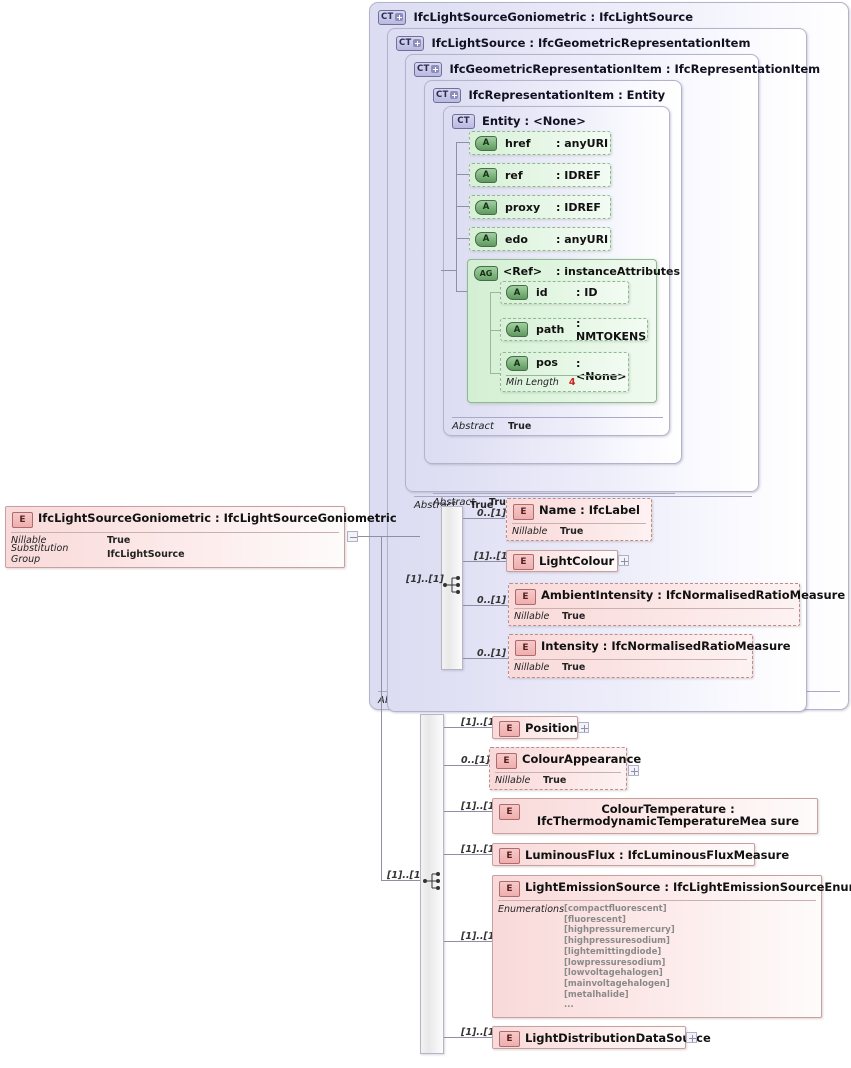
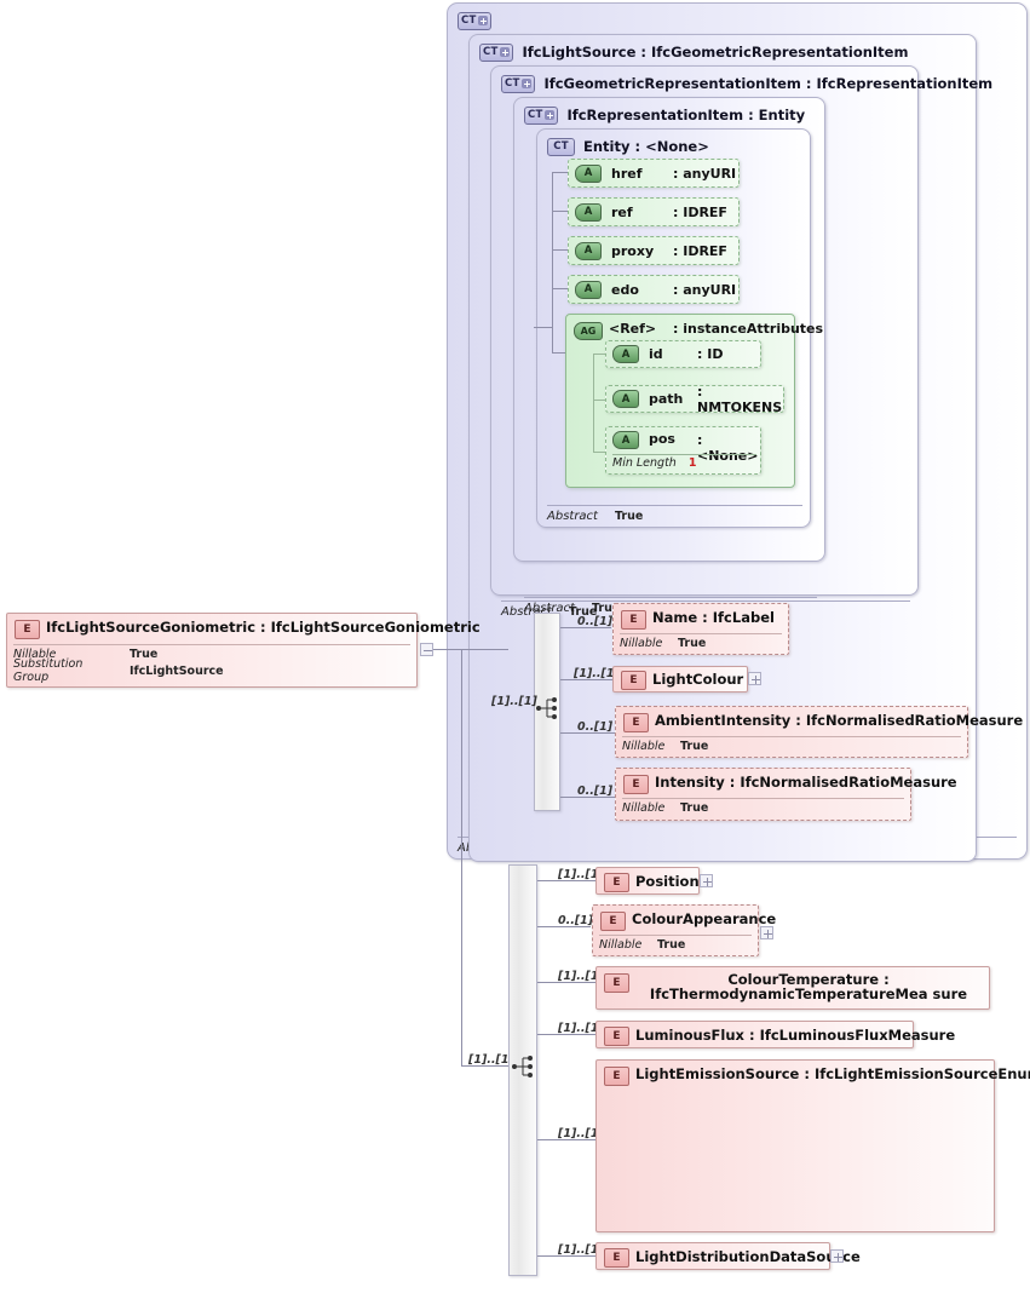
  CT
- IfcLightSourceGoniometric : IfcLightSource
  CT
  IfcLightSource : IfcGeometricRepresentationItem
  CT
  IfcGeometricRepresentationItem : IfcRepresentationItem
  Abstract
  True
  CT
  IfcRepresentationItem : Entity
  Abstract
  Tru
  CT
  Entity : <None>
  Abstract
  True
  A
  href
  : anyURI
  A
  ref
  : IDREF
  A
  proxy
  : IDREF
  A
  edo
  : anyURI
  AG
  <Ref>
  : instanceAttributes
  A
  id
  : ID
  A
  path
  : NMTOKENS
  A
  pos
  : <None>
  Min Length
- 4
+ 1
  E
  IfcLightSourceGoniometric : IfcLightSourceGoniometric
  Nillable
  True
  Substitution Group
  IfcLightSource
  [1]..[1]
  0..[1]
  E
  Name : IfcLabel
  Nillable
  True
  [1]..[1
  E
  LightColour
  0..[1]
  E
  AmbientIntensity : IfcNormalisedRatioMeasure
  Nillable
  True
  0..[1]
  E
  Intensity : IfcNormalisedRatioMeasure
  Nillable
  True
  [1]..[1
  [1]..[
  E
  Position
  0..[1]
  E
  ColourAppearance
  Nillable
  True
  [1]..[
  E
  ColourTemperature : IfcThermodynamicTemperatureMea sure
  [1]..[
  E
  LuminousFlux : IfcLuminousFluxMeasure
  [1]..[
  E
  LightEmissionSource : IfcLightEmissionSourceEnu
- Enumerations
- [compactfluorescent]
- [fluorescent]
- [highpressuremercury]
- [highpressuresodium]
- [lightemittingdiode]
- [lowpressuresodium]
- [lowvoltagehalogen]
- [mainvoltagehalogen]
- [metalhalide]
- ...
  [1]..[
  E
  LightDistributionDataSoce
